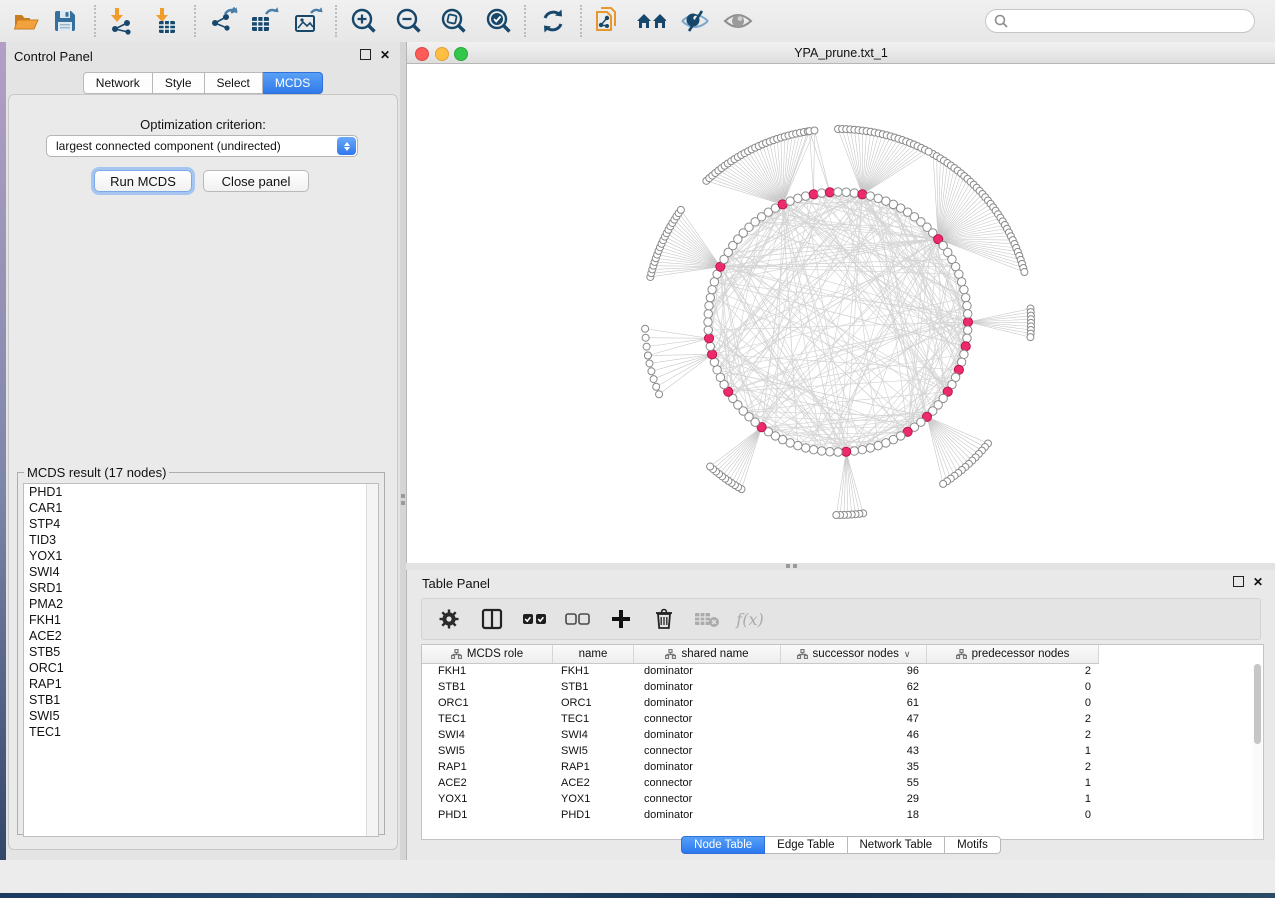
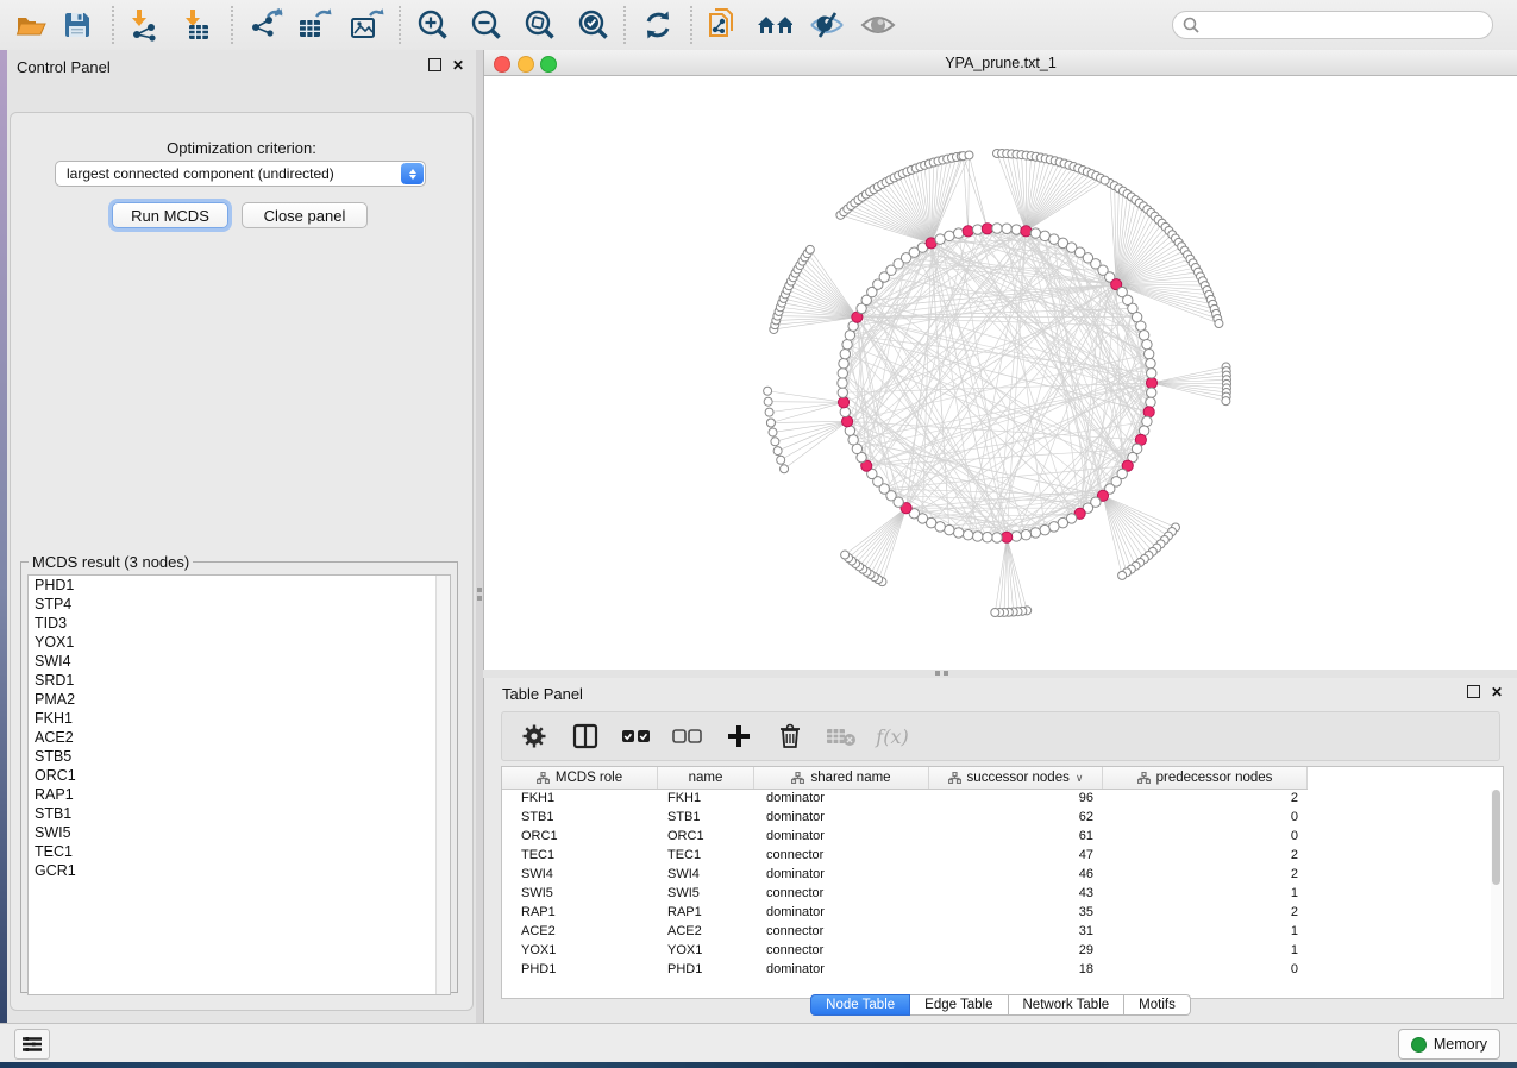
  Control Panel
  ✕
- Network
- Style
- Select
- MCDS
  Optimization criterion:
  largest connected component (undirected)
  Run MCDS
  Close panel
- MCDS result (17 nodes)
+ MCDS result (3 nodes)
  PHD1
- CAR1
  STP4
  TID3
  YOX1
  SWI4
  SRD1
  PMA2
  FKH1
  ACE2
  STB5
  ORC1
  RAP1
  STB1
  SWI5
  TEC1
+ GCR1
  YPA_prune.txt_1
  Table Panel
  ✕
  f(x)
  MCDS role
  name
  shared name
  successor nodes
  ∨
  predecessor nodes
  FKH1
  FKH1
  dominator
  96
  2
  STB1
  STB1
  dominator
  62
  0
  ORC1
  ORC1
  dominator
  61
  0
  TEC1
  TEC1
  connector
  47
  2
  SWI4
  SWI4
  dominator
  46
  2
  SWI5
  SWI5
  connector
  43
  1
  RAP1
  RAP1
  dominator
  35
  2
  ACE2
  ACE2
  connector
- 55
+ 31
  1
  YOX1
  YOX1
  connector
  29
  1
  PHD1
  PHD1
  dominator
  18
  0
  Node Table
  Edge Table
  Network Table
  Motifs
+ Memory
